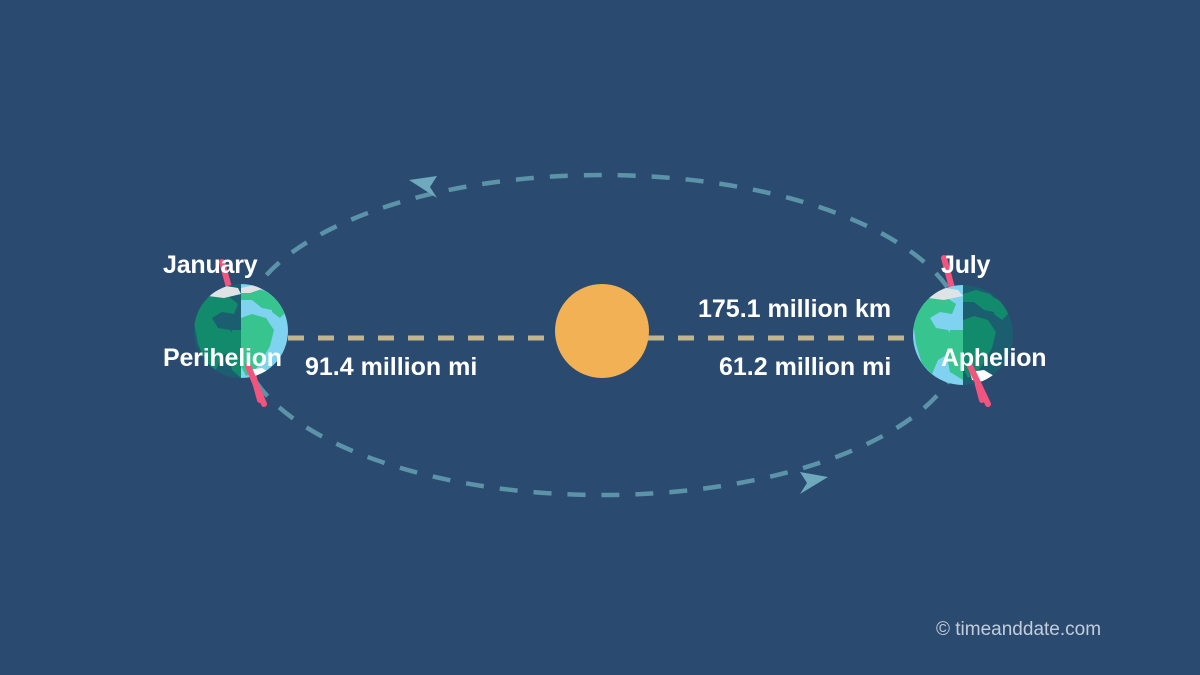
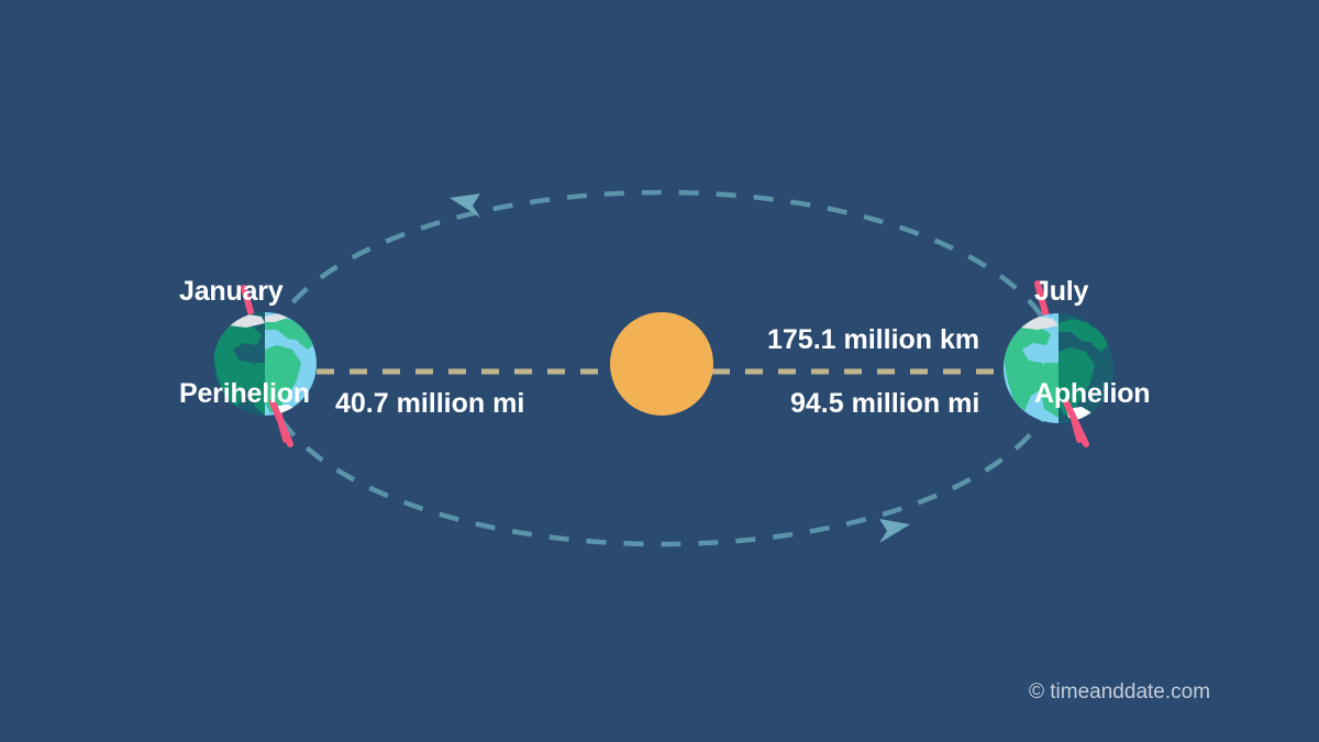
  January
  Perihelion
  July
  Aphelion
- 91.4 million mi
+ 40.7 million mi
  175.1 million km
- 61.2 million mi
+ 94.5 million mi
  © timeanddate.com
